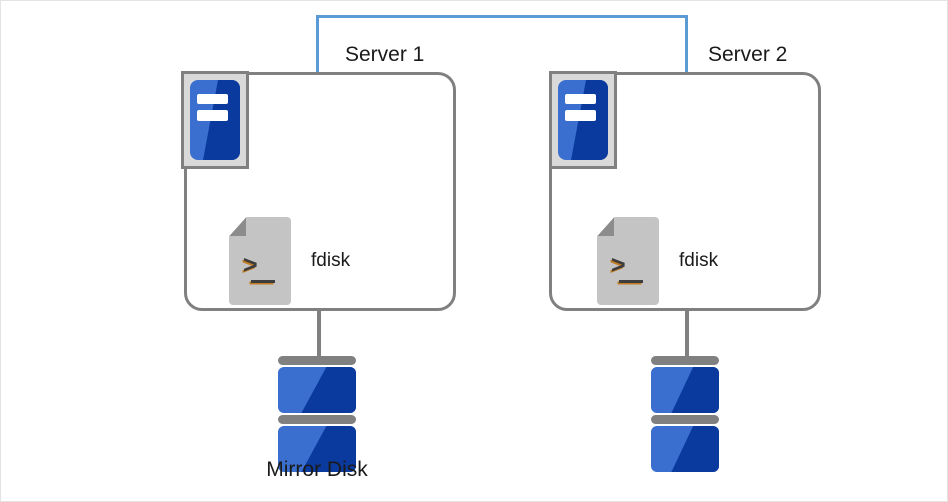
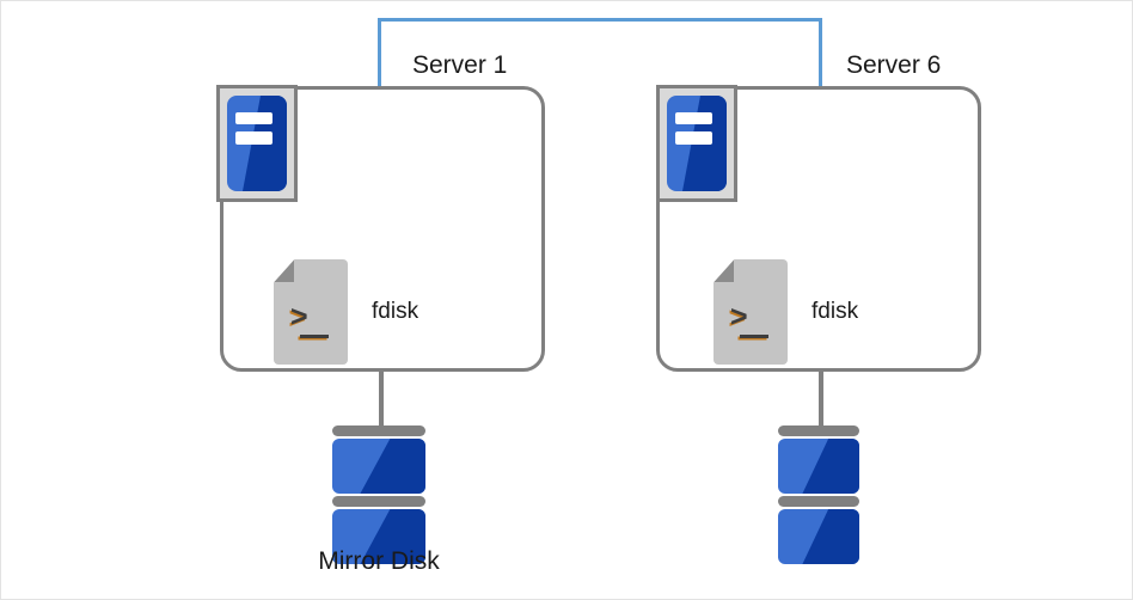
  Server 1
  >
  fdisk
  Mirror Disk
- Server 2
+ Server 6
  >
  fdisk
